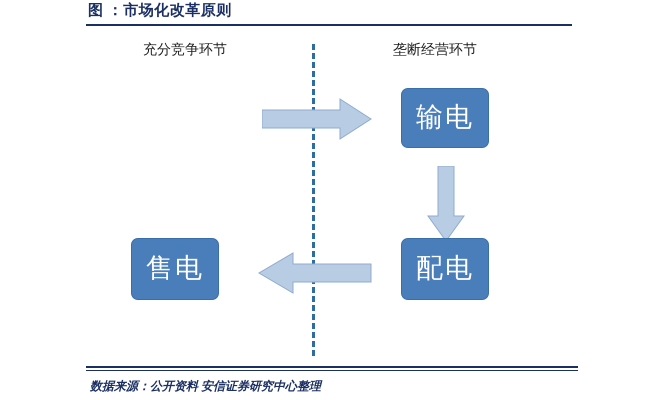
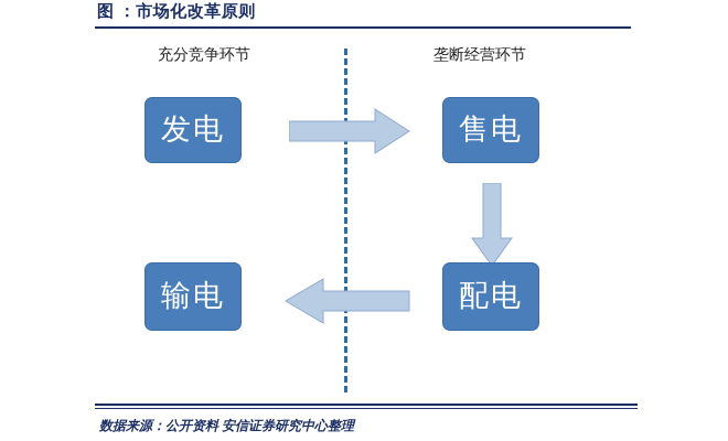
  图 ：市场化改革原则
  充分竞争环节
  垄断经营环节
+ 发电
- 输电
+ 售电
  配电
- 售电
+ 输电
  数据来源：公开资料 安信证券研究中心整理
